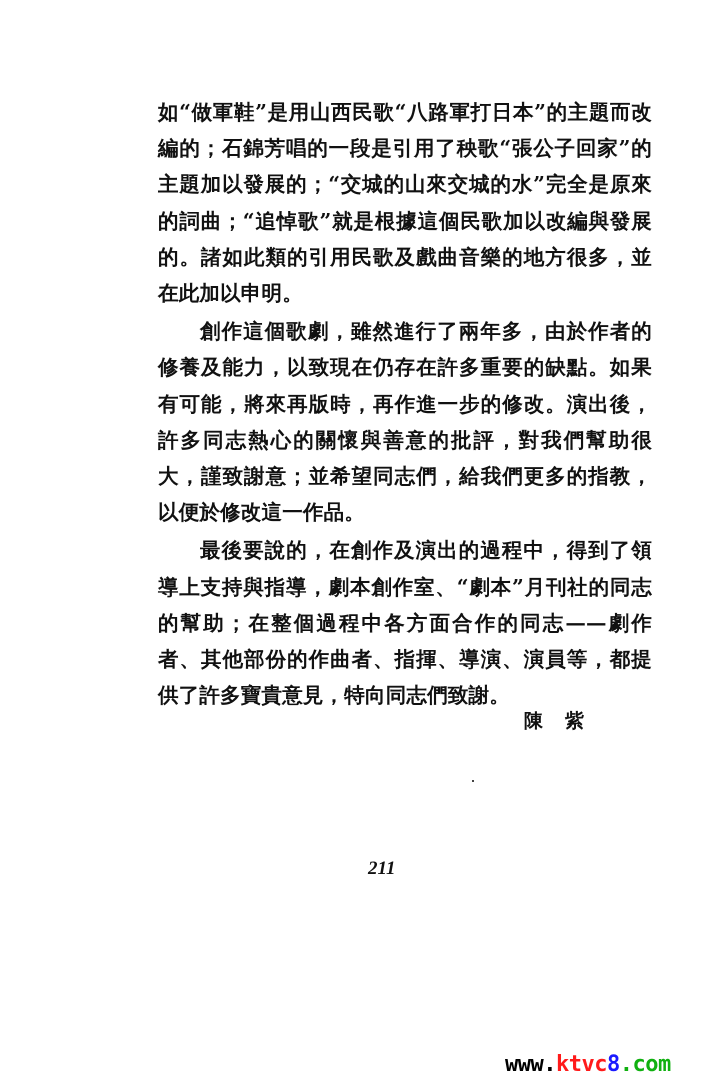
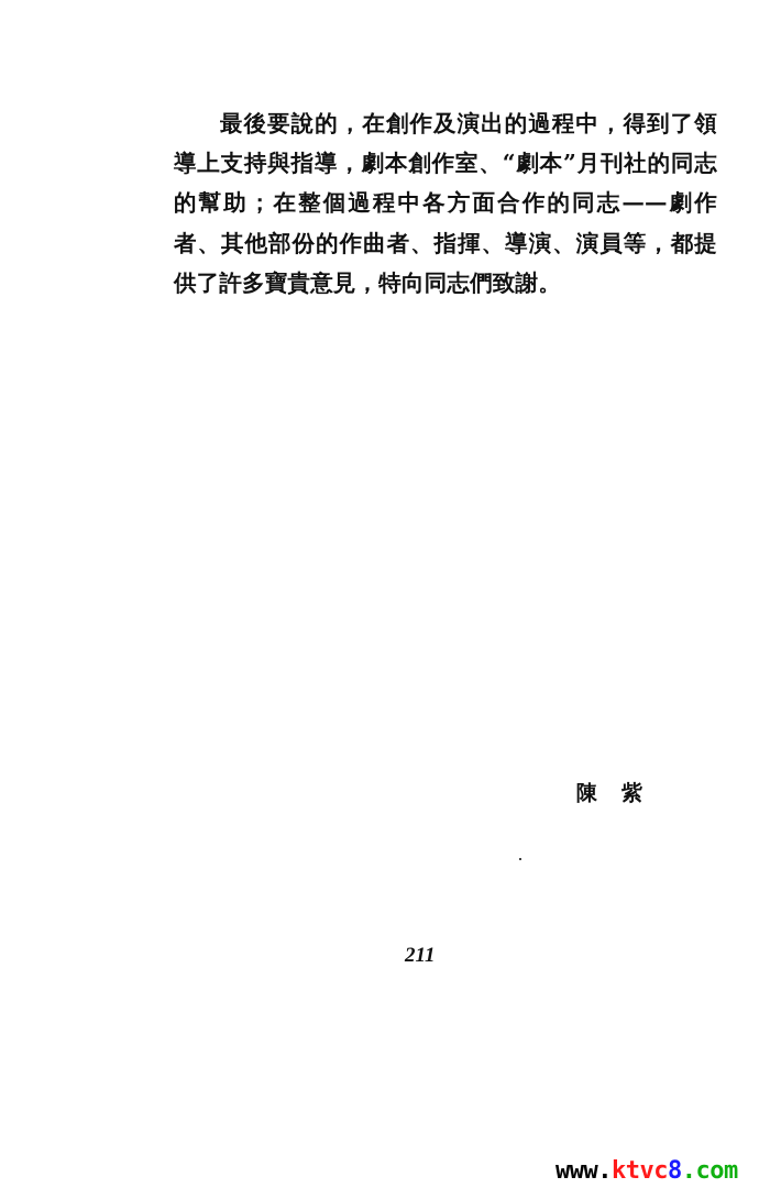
- 如“做軍鞋”是用山西民歌“八路軍打日本”的主題而改編的；石錦芳唱的一段是引用了秧歌“張公子回家”的主題加以發展的；“交城的山來交城的水”完全是原來的詞曲；“追悼歌”就是根據這個民歌加以改編與發展的。諸如此類的引用民歌及戲曲音樂的地方很多，並在此加以申明。
- 創作這個歌劇，雖然進行了兩年多，由於作者的修養及能力，以致現在仍存在許多重要的缺點。如果有可能，將來再版時，再作進一步的修改。演出後，許多同志熱心的關懷與善意的批評，對我們幫助很大，謹致謝意；並希望同志們，給我們更多的指教，以便於修改這一作品。
  最後要說的，在創作及演出的過程中，得到了領導上支持與指導，劇本創作室、“劇本”月刊社的同志的幫助；在整個過程中各方面合作的同志——劇作者、其他部份的作曲者、指揮、導演、演員等，都提供了許多寶貴意見，特向同志們致謝。
  陳紫
  211
  www.ktvc8.com
